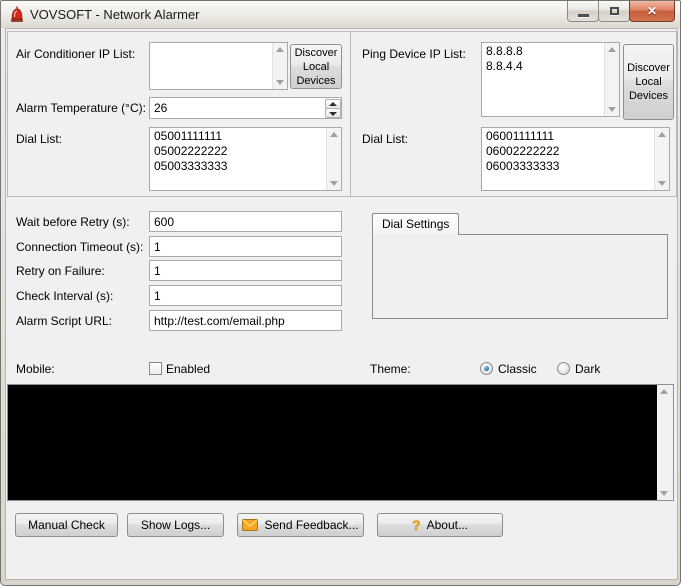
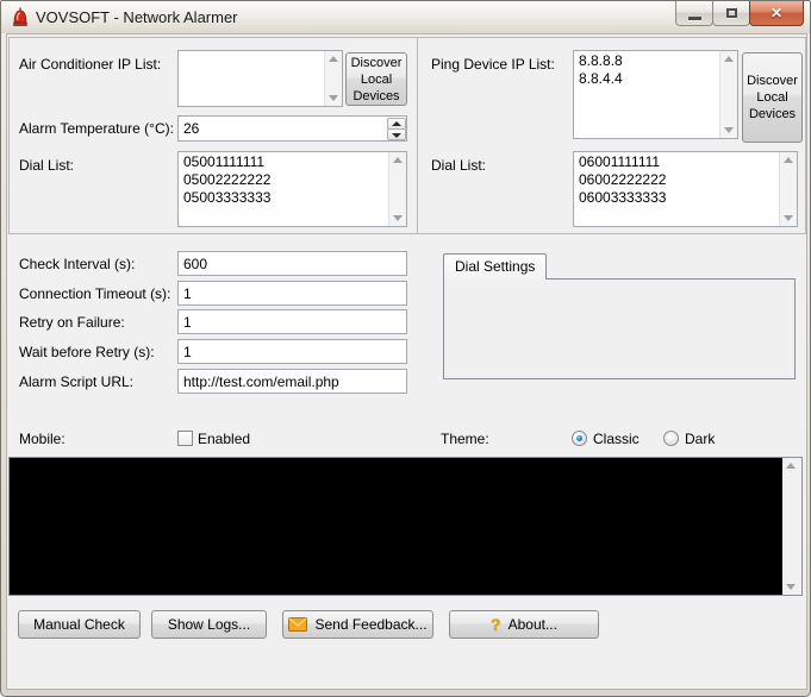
  VOVSOFT - Network Alarmer
  ✕
  Air Conditioner IP List:
  Discover Local Devices
  Alarm Temperature (°C):
  26
  Dial List:
  05001111111
  05002222222
  05003333333
  Ping Device IP List:
  8.8.8.8
  8.8.4.4
  Discover Local Devices
  Dial List:
  06001111111
  06002222222
  06003333333
- Wait before Retry (s):
+ Check Interval (s):
  600
  Connection Timeout (s):
  1
  Retry on Failure:
  1
- Check Interval (s):
+ Wait before Retry (s):
  1
  Alarm Script URL:
  http://test.com/email.php
  Dial Settings
  Mobile:
  Enabled
  Theme:
  Classic
  Dark
  Manual Check
  Show Logs...
  Send Feedback...
  ?
  About...
